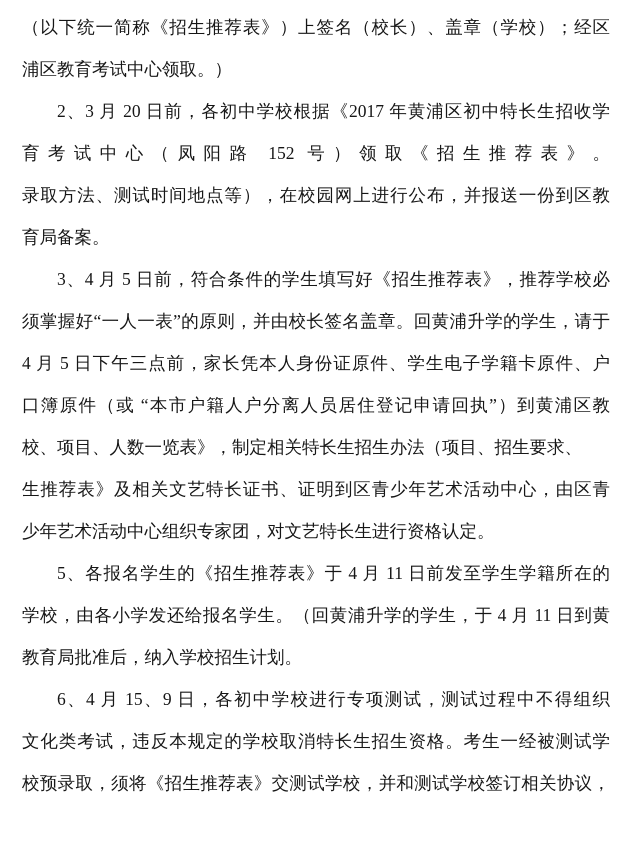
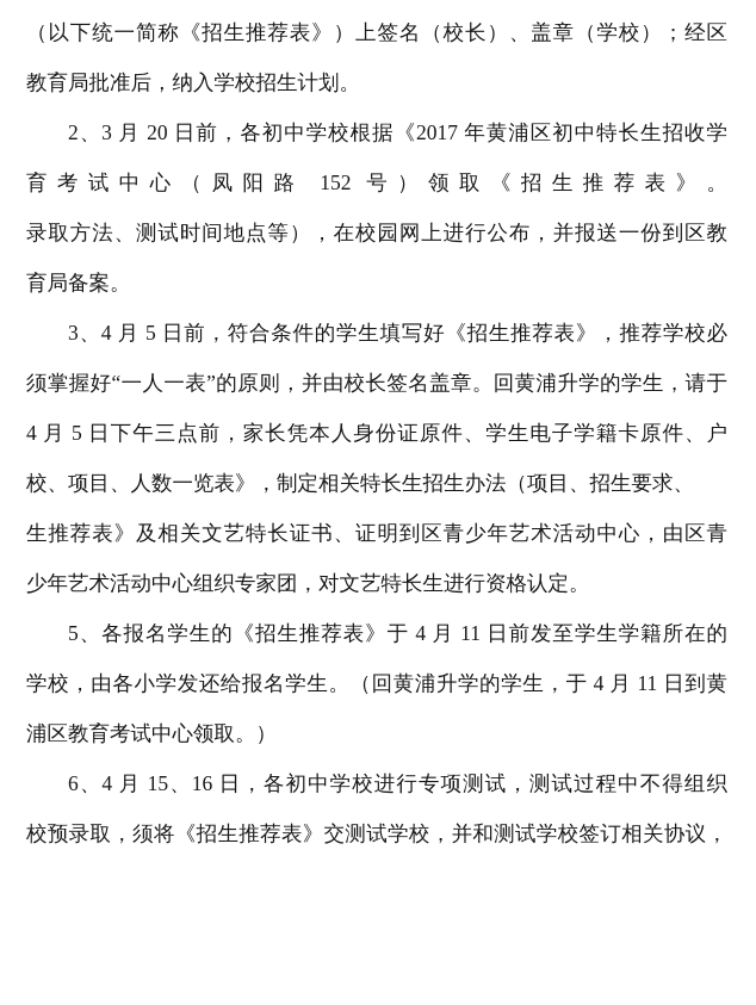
  （以下统一简称《招生推荐表》）上签名（校长）、盖章（学校）；经区
- 浦区教育考试中心领取。）
+ 教育局批准后，纳入学校招生计划。
  2、3 月 20 日前，各初中学校根据《2017 年黄浦区初中特长生招收学
  育考试中心（凤阳路 152 号）领取《招生推荐表》。
  录取方法、测试时间地点等），在校园网上进行公布，并报送一份到区教
  育局备案。
  3、4 月 5 日前，符合条件的学生填写好《招生推荐表》，推荐学校必
  须掌握好“一人一表”的原则，并由校长签名盖章。回黄浦升学的学生，请于
  4 月 5 日下午三点前，家长凭本人身份证原件、学生电子学籍卡原件、户
- 口簿原件（或 “本市户籍人户分离人员居住登记申请回执”）到黄浦区教
  校、项目、人数一览表》，制定相关特长生招生办法（项目、招生要求、
  生推荐表》及相关文艺特长证书、证明到区青少年艺术活动中心，由区青
  少年艺术活动中心组织专家团，对文艺特长生进行资格认定。
  5、各报名学生的《招生推荐表》于 4 月 11 日前发至学生学籍所在的
  学校，由各小学发还给报名学生。（回黄浦升学的学生，于 4 月 11 日到黄
- 教育局批准后，纳入学校招生计划。
+ 浦区教育考试中心领取。）
- 6、4 月 15、9 日，各初中学校进行专项测试，测试过程中不得组织
+ 6、4 月 15、16 日，各初中学校进行专项测试，测试过程中不得组织
- 文化类考试，违反本规定的学校取消特长生招生资格。考生一经被测试学
  校预录取，须将《招生推荐表》交测试学校，并和测试学校签订相关协议，
